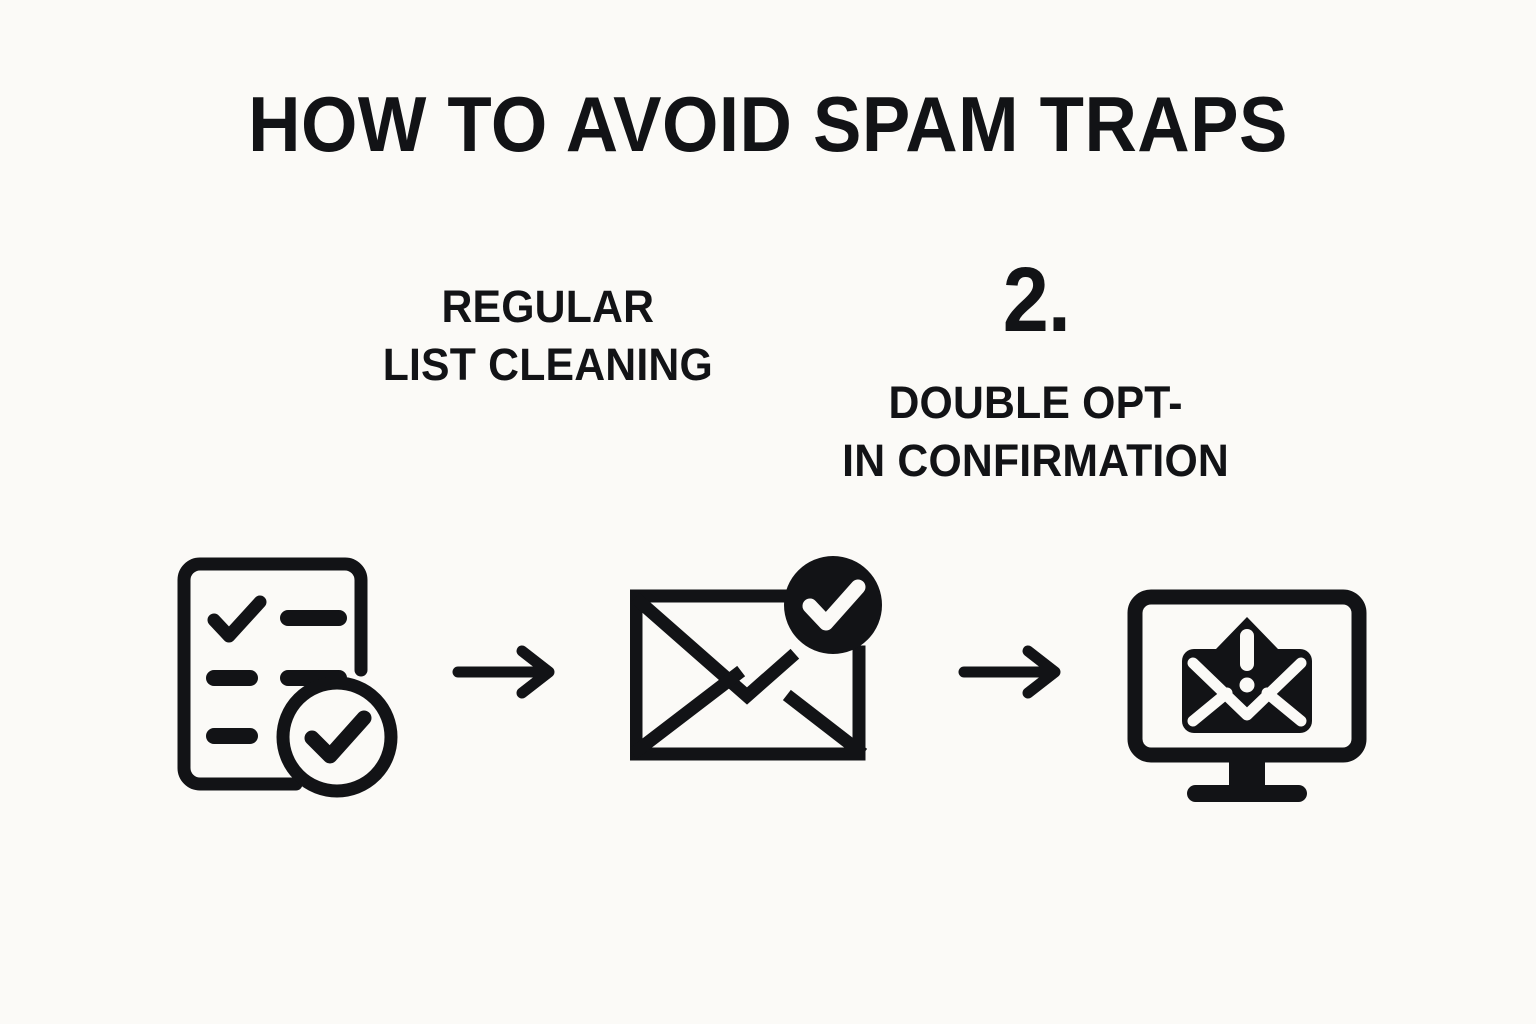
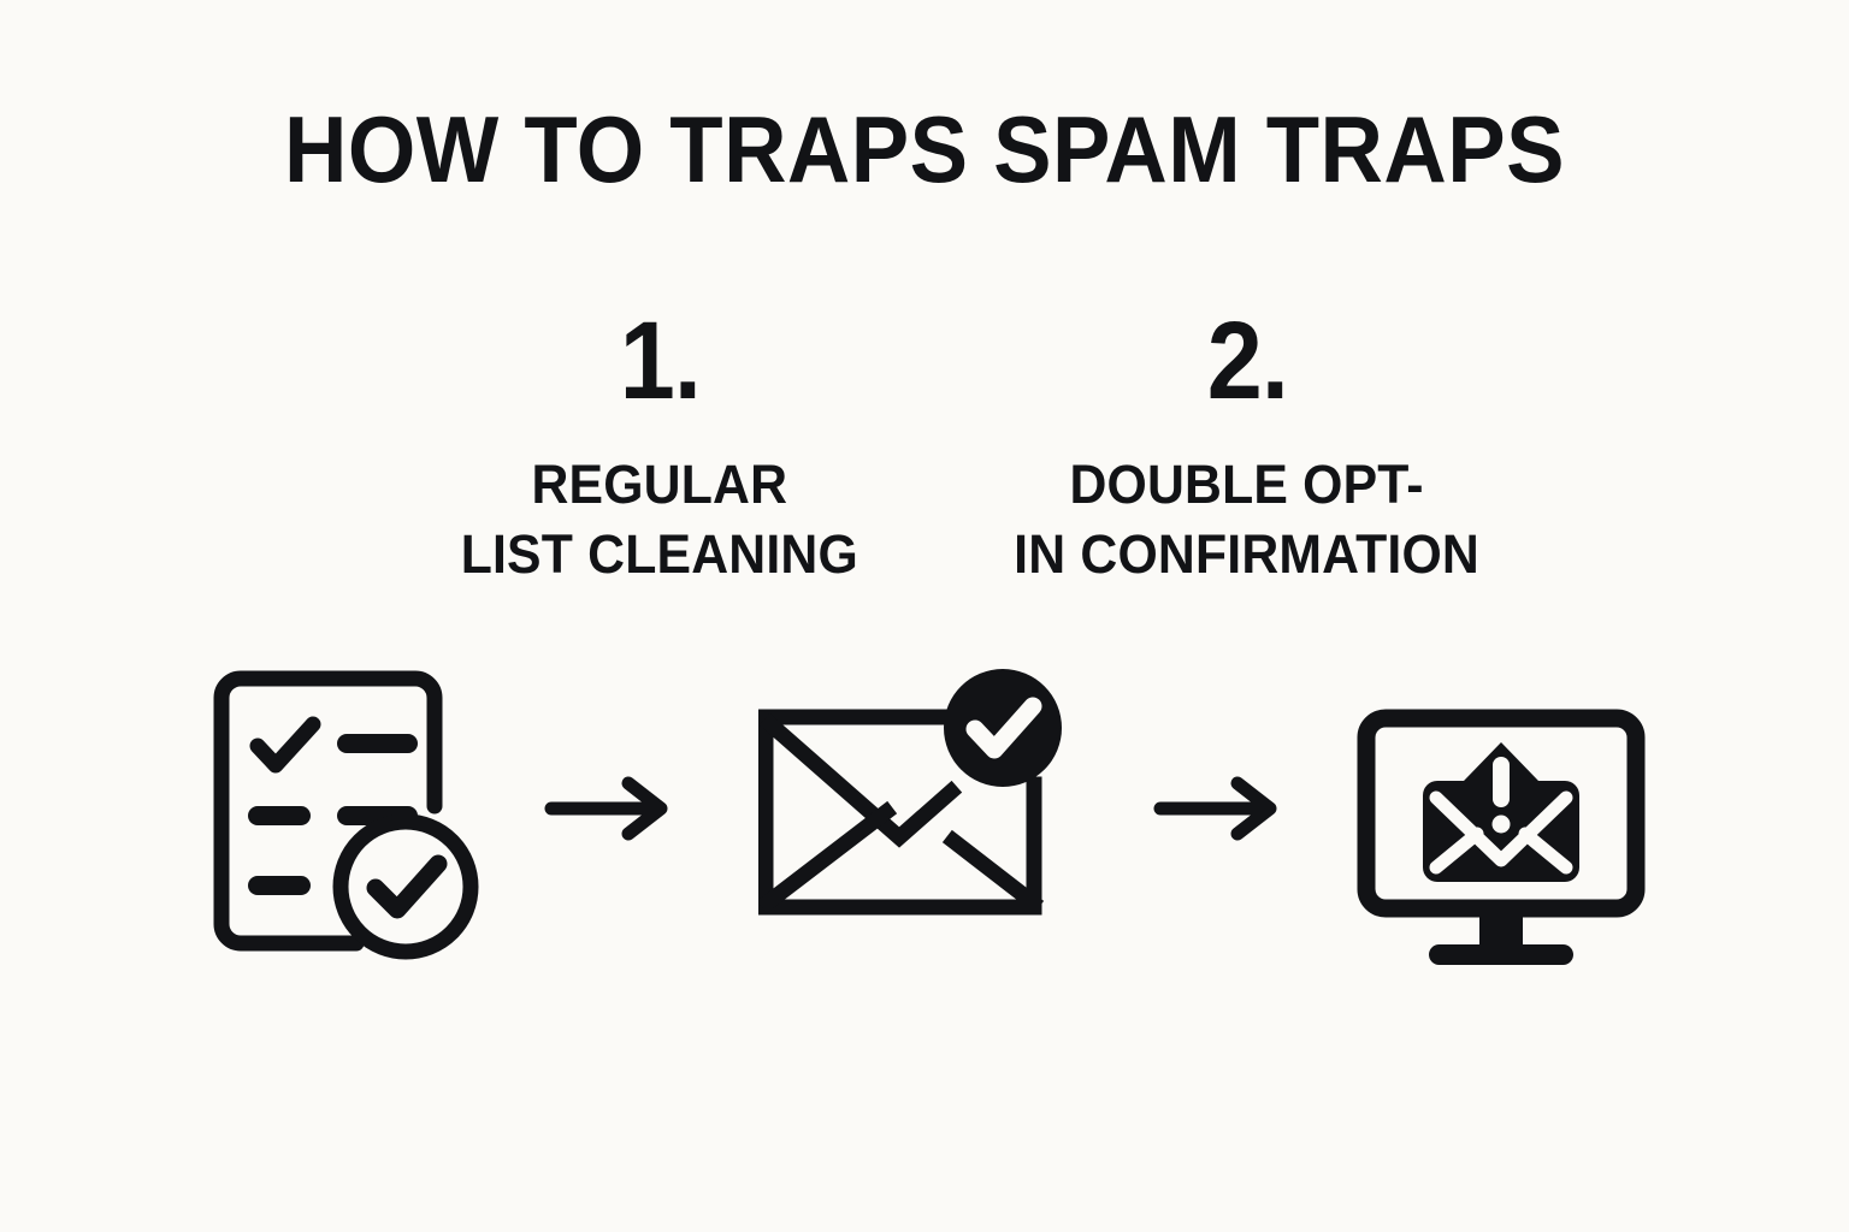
- HOW TO AVOID SPAM TRAPS
+ HOW TO TRAPS SPAM TRAPS
+ 1.
  REGULAR
  LIST CLEANING
  2.
  DOUBLE OPT-
  IN CONFIRMATION
